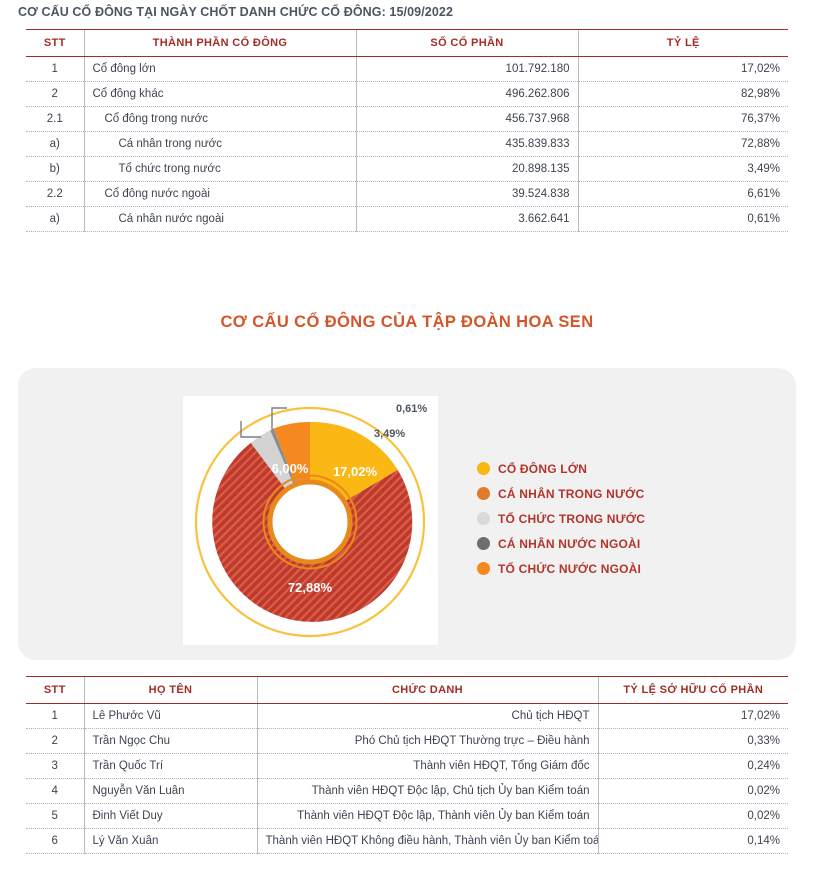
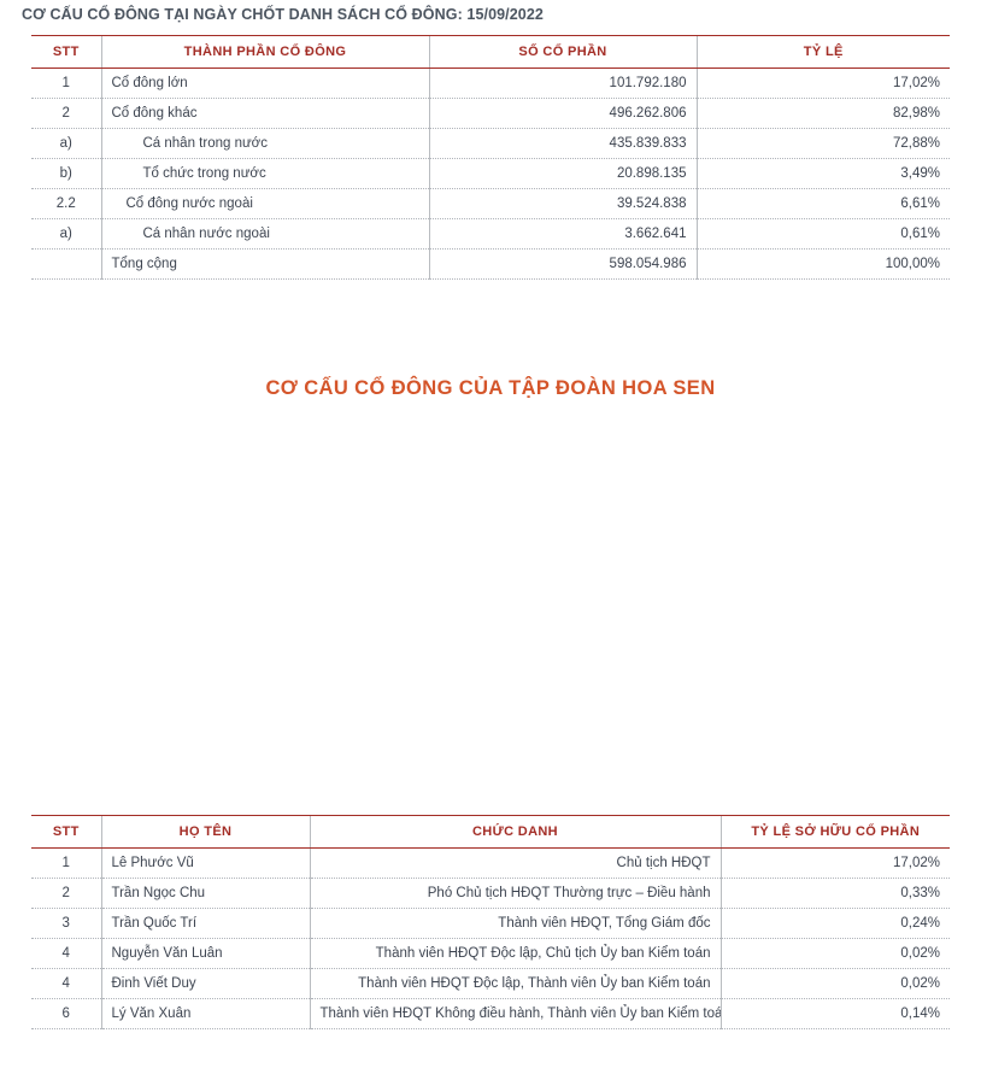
- CƠ CẤU CỔ ĐÔNG TẠI NGÀY CHỐT DANH CHỨC CỔ ĐÔNG: 15/09/2022
+ CƠ CẤU CỔ ĐÔNG TẠI NGÀY CHỐT DANH SÁCH CỔ ĐÔNG: 15/09/2022
  STT	THÀNH PHẦN CỔ ĐÔNG	SỐ CỔ PHẦN	TỶ LỆ
  1	Cổ đông lớn	101.792.180	17,02%
  2	Cổ đông khác	496.262.806	82,98%
- 2.1	Cổ đông trong nước	456.737.968	76,37%
  a)	Cá nhân trong nước	435.839.833	72,88%
  b)	Tổ chức trong nước	20.898.135	3,49%
  2.2	Cổ đông nước ngoài	39.524.838	6,61%
  a)	Cá nhân nước ngoài	3.662.641	0,61%
+ 	Tổng cộng	598.054.986	100,00%
  CƠ CẤU CỔ ĐÔNG CỦA TẬP ĐOÀN HOA SEN
- 17,02%
- 72,88%
- 6,00%
- 0,61%
- 3,49%
- CỔ ĐÔNG LỚN
- CÁ NHÂN TRONG NƯỚC
- TỔ CHỨC TRONG NƯỚC
- CÁ NHÂN NƯỚC NGOÀI
- TỔ CHỨC NƯỚC NGOÀI
  STT	HỌ TÊN	CHỨC DANH	TỶ LỆ SỞ HỮU CỔ PHẦN
  1	Lê Phước Vũ	Chủ tịch HĐQT	17,02%
  2	Trần Ngọc Chu	Phó Chủ tịch HĐQT Thường trực – Điều hành	0,33%
  3	Trần Quốc Trí	Thành viên HĐQT, Tổng Giám đốc	0,24%
  4	Nguyễn Văn Luân	Thành viên HĐQT Độc lập, Chủ tịch Ủy ban Kiểm toán	0,02%
- 5	Đinh Viết Duy	Thành viên HĐQT Độc lập, Thành viên Ủy ban Kiểm toán	0,02%
+ 4	Đinh Viết Duy	Thành viên HĐQT Độc lập, Thành viên Ủy ban Kiểm toán	0,02%
  6	Lý Văn Xuân	Thành viên HĐQT Không điều hành, Thành viên Ủy ban Kiểm toá	0,14%
